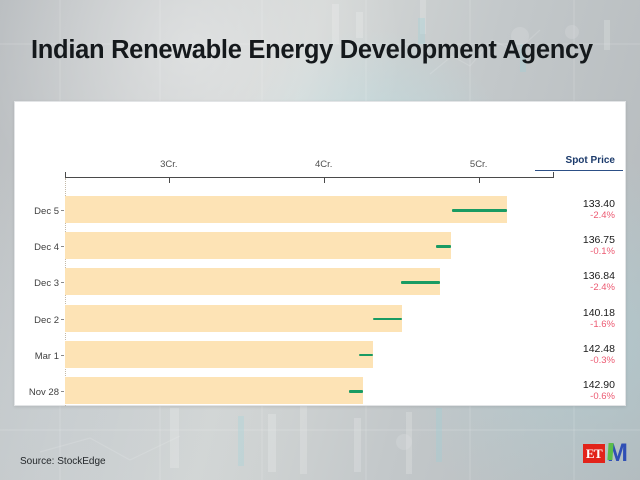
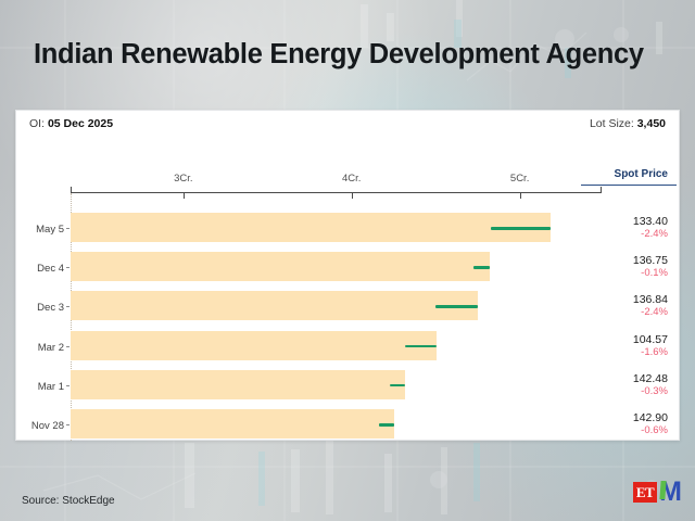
  Indian Renewable Energy Development Agency
+ OI: 05 Dec 2025
+ Lot Size: 3,450
  Spot Price
  3Cr.
  4Cr.
  5Cr.
- Dec 5
+ May 5
  133.40
  -2.4%
  Dec 4
  136.75
  -0.1%
  Dec 3
  136.84
  -2.4%
- Dec 2
+ Mar 2
- 140.18
+ 104.57
  -1.6%
  Mar 1
  142.48
  -0.3%
  Nov 28
  142.90
  -0.6%
  Source: StockEdge
  ET
  M
